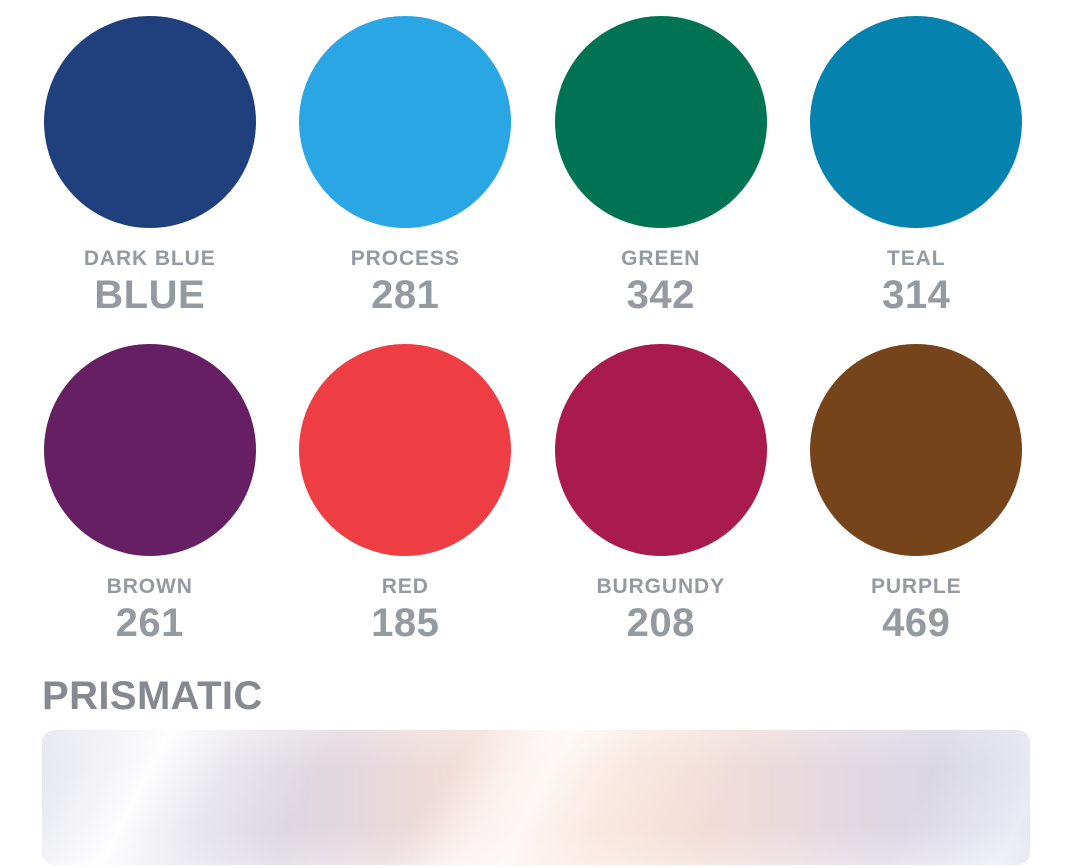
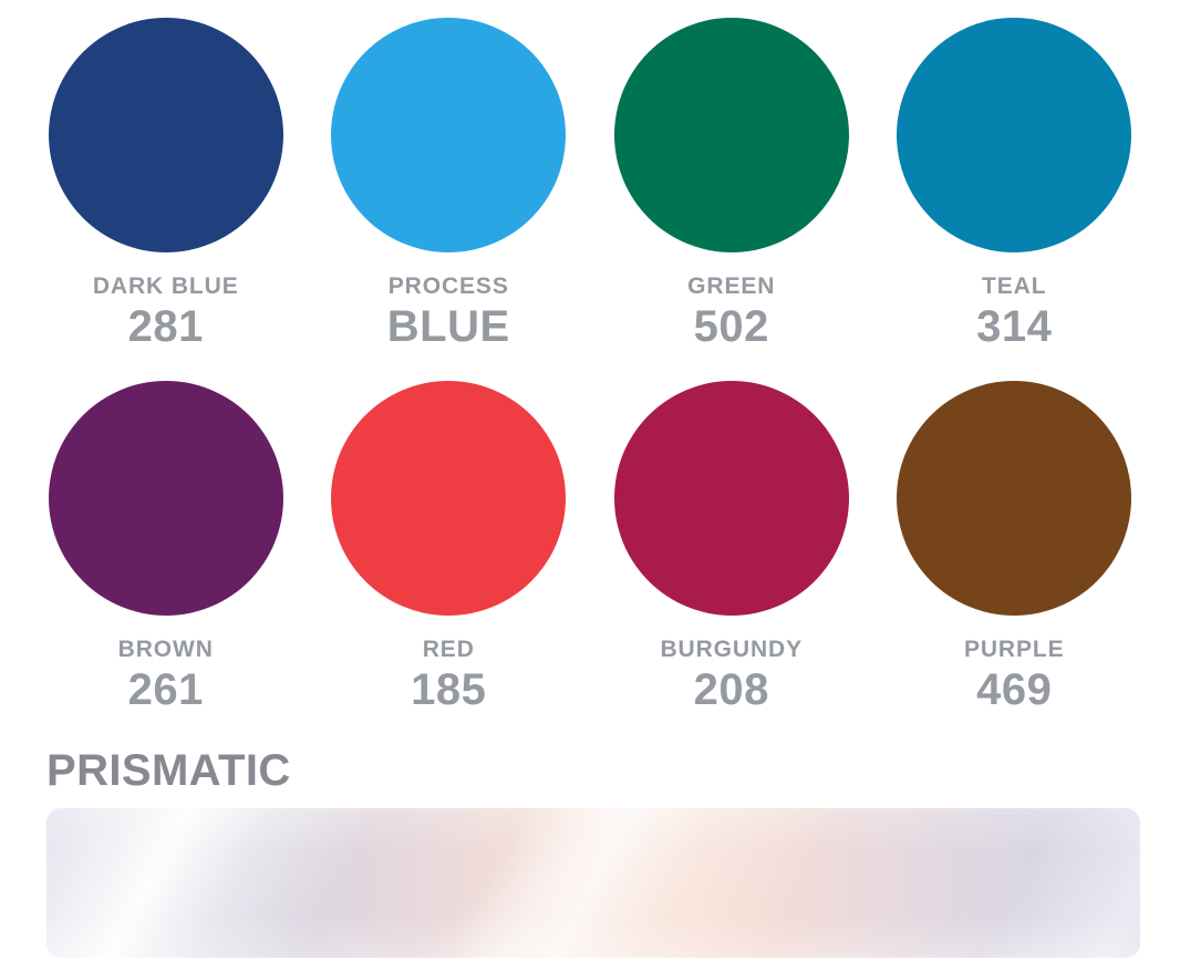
  DARK BLUE
- BLUE
+ 281
  PROCESS
- 281
+ BLUE
  GREEN
- 342
+ 502
  TEAL
  314
  BROWN
  261
  RED
  185
  BURGUNDY
  208
  PURPLE
  469
  PRISMATIC
